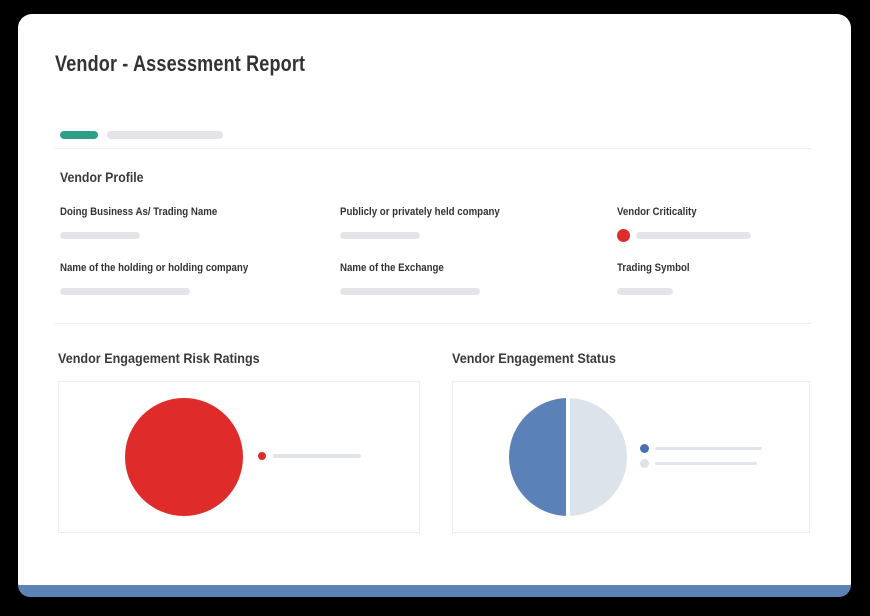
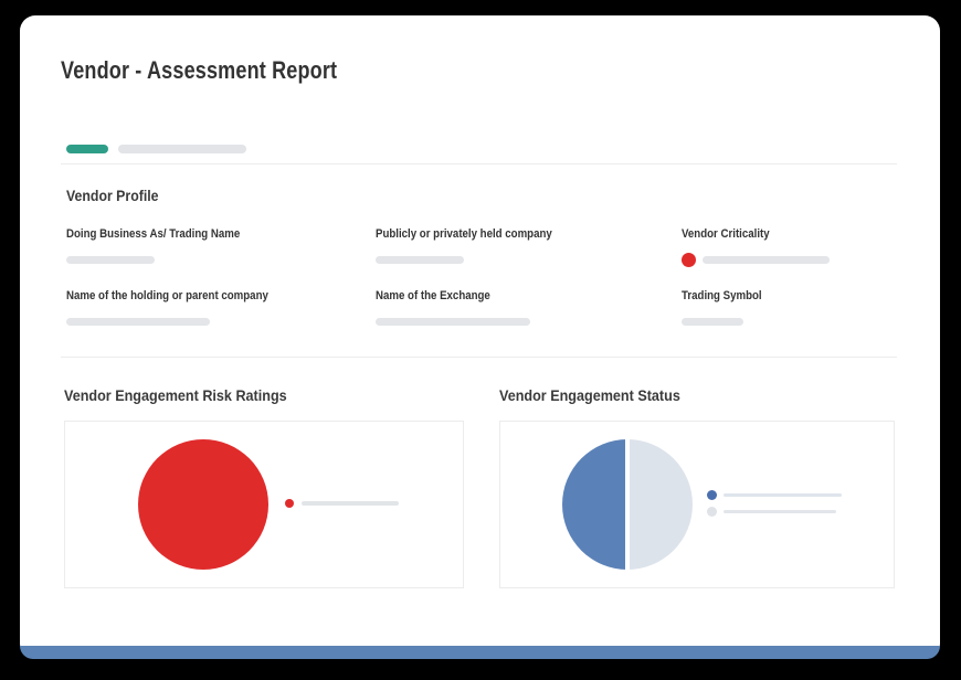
  Vendor - Assessment Report
  Vendor Profile
  Doing Business As/ Trading Name
  Publicly or privately held company
  Vendor Criticality
- Name of the holding or holding company
+ Name of the holding or parent company
  Name of the Exchange
  Trading Symbol
  Vendor Engagement Risk Ratings
  Vendor Engagement Status
